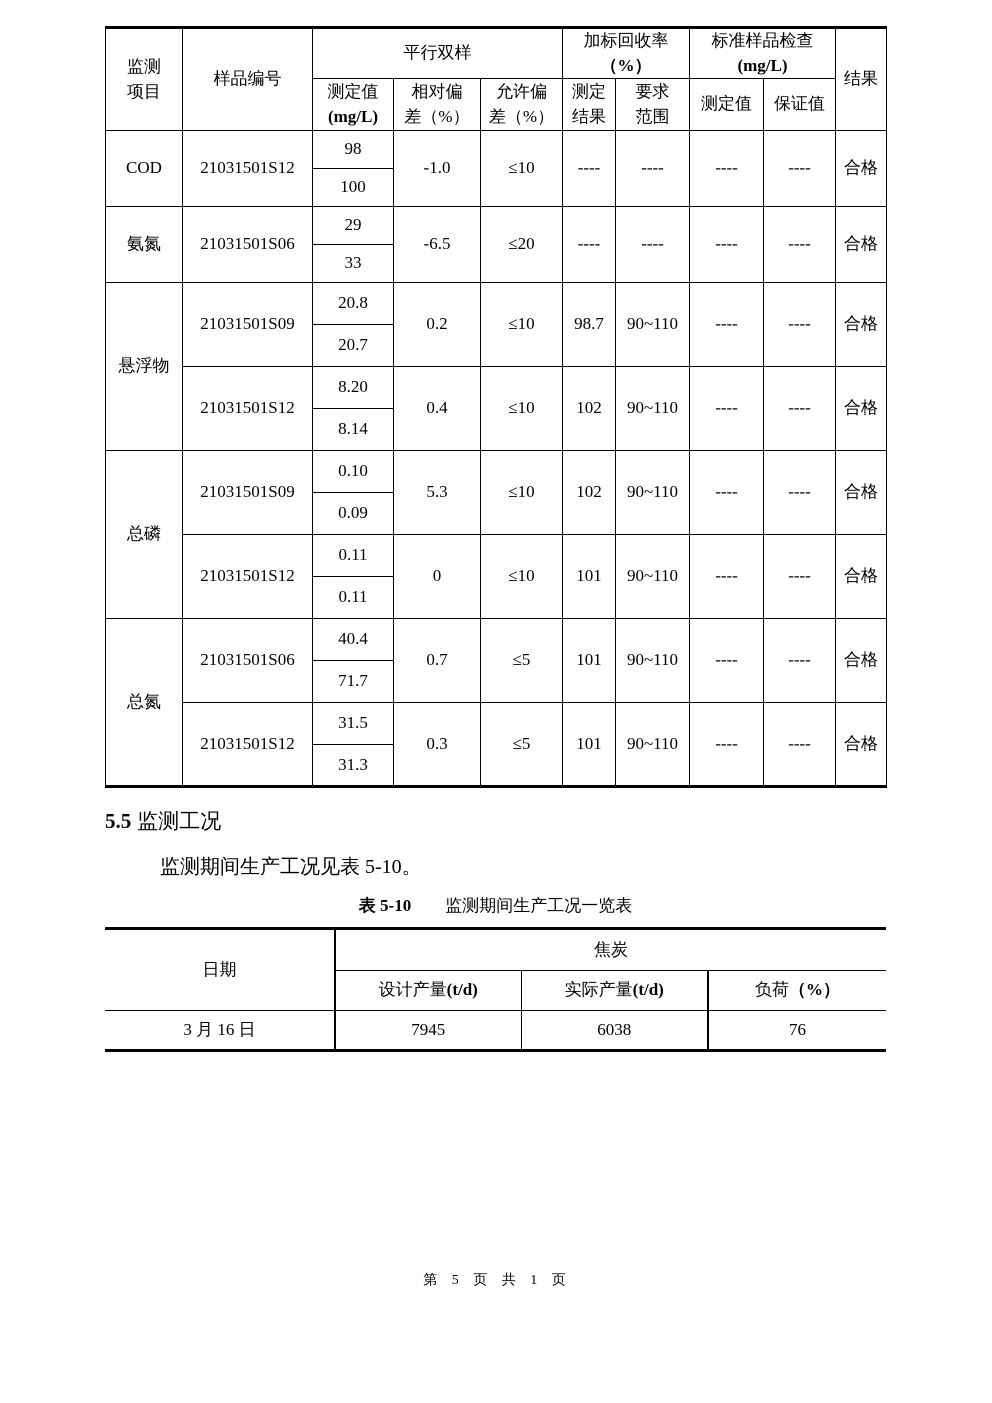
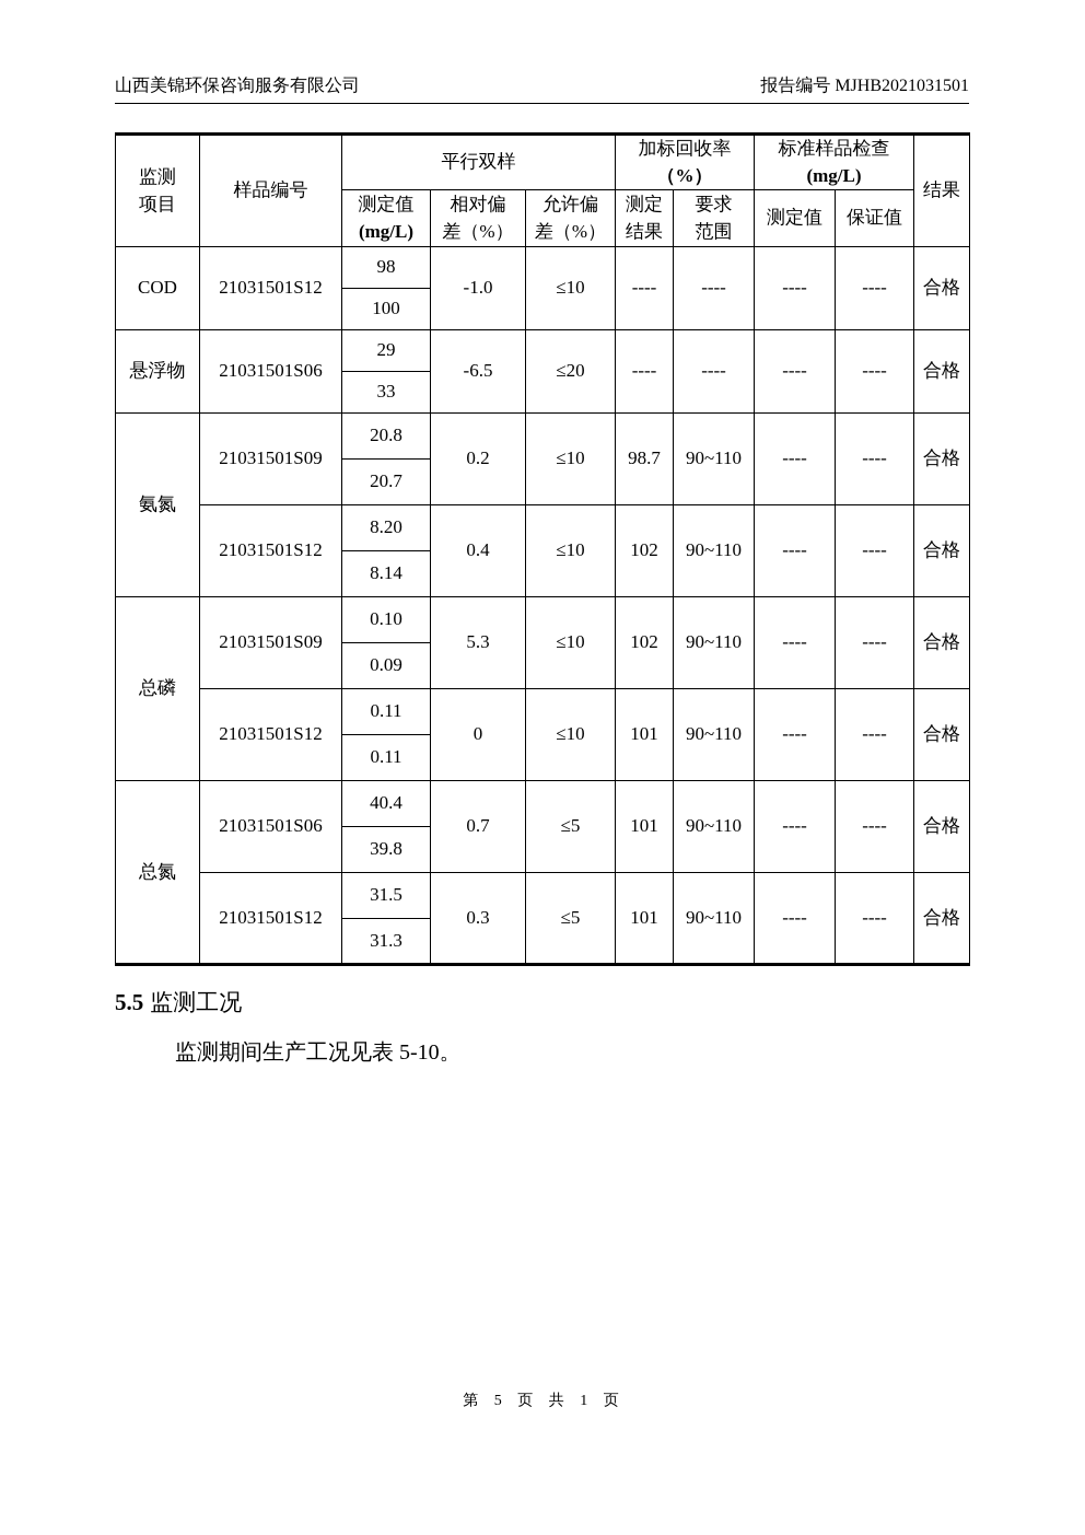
+ 山西美锦环保咨询服务有限公司
+ 报告编号 MJHB2021031501
  监测 项目	样品编号	平行双样	加标回收率 （%）	标准样品检查 (mg/L)	结果
  测定值 (mg/L)	相对偏 差（%）	允许偏 差（%）	测定 结果	要求 范围	测定值	保证值
  COD	21031501S12	98	-1.0	≤10	----	----	----	----	合格
  100
- 氨氮	21031501S06	29	-6.5	≤20	----	----	----	----	合格
+ 悬浮物	21031501S06	29	-6.5	≤20	----	----	----	----	合格
  33
- 悬浮物	21031501S09	20.8	0.2	≤10	98.7	90~110	----	----	合格
+ 氨氮	21031501S09	20.8	0.2	≤10	98.7	90~110	----	----	合格
  20.7
  21031501S12	8.20	0.4	≤10	102	90~110	----	----	合格
  8.14
  总磷	21031501S09	0.10	5.3	≤10	102	90~110	----	----	合格
  0.09
  21031501S12	0.11	0	≤10	101	90~110	----	----	合格
  0.11
  总氮	21031501S06	40.4	0.7	≤5	101	90~110	----	----	合格
- 71.7
+ 39.8
  21031501S12	31.5	0.3	≤5	101	90~110	----	----	合格
  31.3
  5.5 监测工况
  监测期间生产工况见表 5-10。
- 表 5-10 监测期间生产工况一览表
- 日期	焦炭
- 设计产量(t/d)	实际产量(t/d)	负荷（%）
- 3 月 16 日	7945	6038	76
  第 5 页 共 1 页
